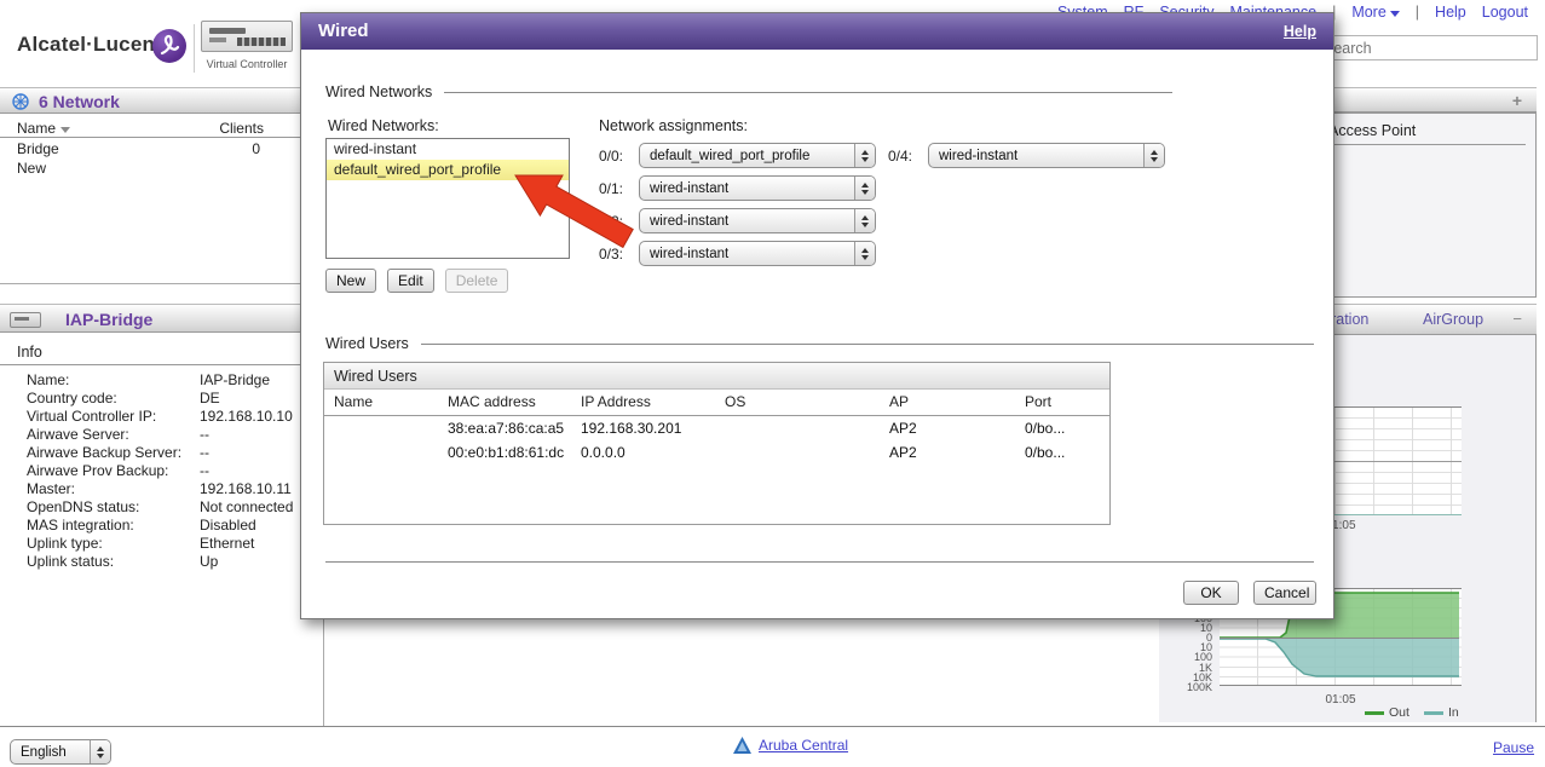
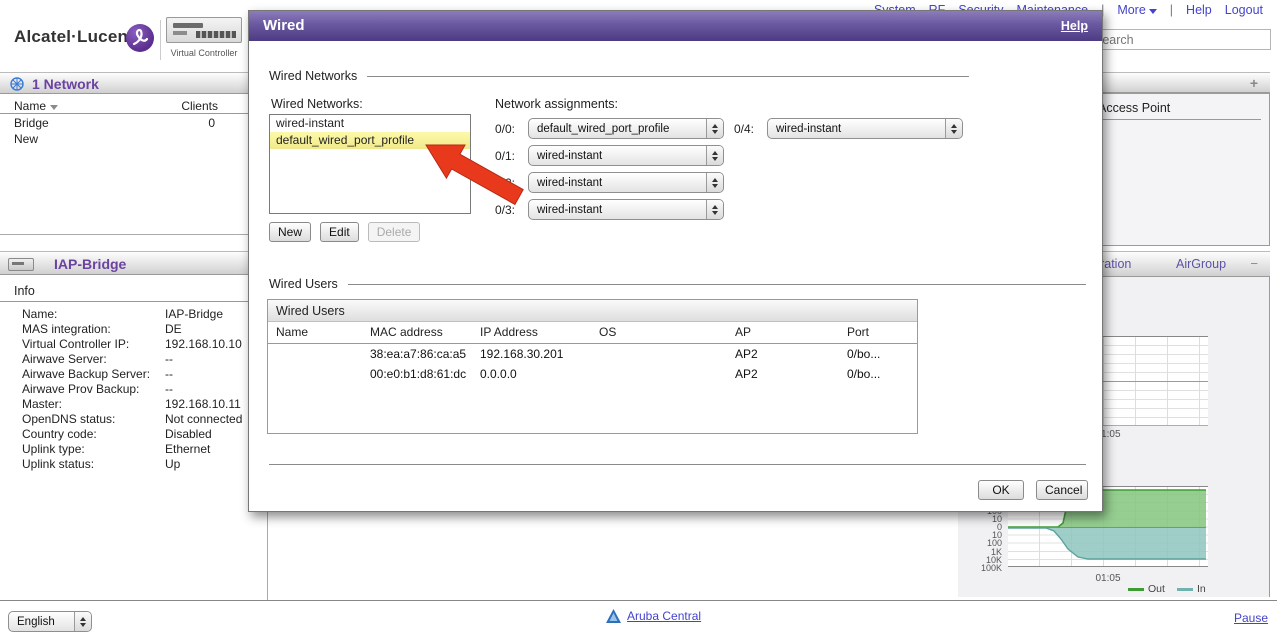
  Alcatel·Lucen
  Virtual Controller
  More
  |
  Help
  Logout
  earch
- 6 Network
+ 1 Network
  Name
  Clients
  Bridge
  0
  New
  IAP-Bridge
  Info
  Name:
  IAP-Bridge
- Country code:
+ MAS integration:
  DE
  Virtual Controller IP:
  192.168.10.10
  Airwave Server:
  --
  Airwave Backup Server:
  --
  Airwave Prov Backup:
  --
  Master:
  192.168.10.11
  OpenDNS status:
  Not connected
- MAS integration:
+ Country code:
  Disabled
  Uplink type:
  Ethernet
  Uplink status:
  Up
  +
  ccess Point
  AirGroup
  −
  1:05
  10
  0
  10
  100
  1K
  10K
  100K
  01:05
  Out
  In
  English
  Aruba Central
  Pause
  Wired
  Help
  Wired Networks
  Wired Networks:
  wired-instant
  default_wired_port_profile
  New
  Edit
  Delete
  Network assignments:
  0/0:
  default_wired_port_profile
  0/1:
  wired-instant
  wired-instant
  0/3:
  wired-instant
  0/4:
  wired-instant
  Wired Users
  Wired Users
  Name
  MAC address
  IP Address
  OS
  AP
  Port
  38:ea:a7:86:ca:a5
  192.168.30.201
  AP2
  0/bo...
  00:e0:b1:d8:61:dc
  0.0.0.0
  AP2
  0/bo...
  OK
  Cancel
